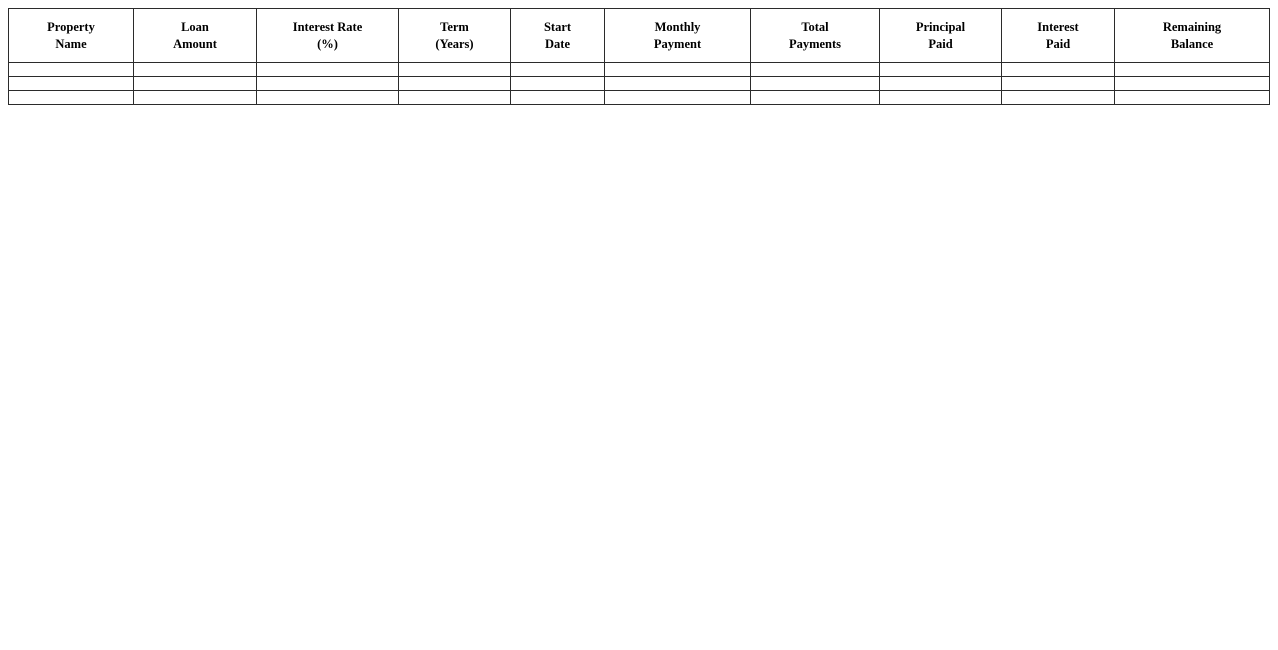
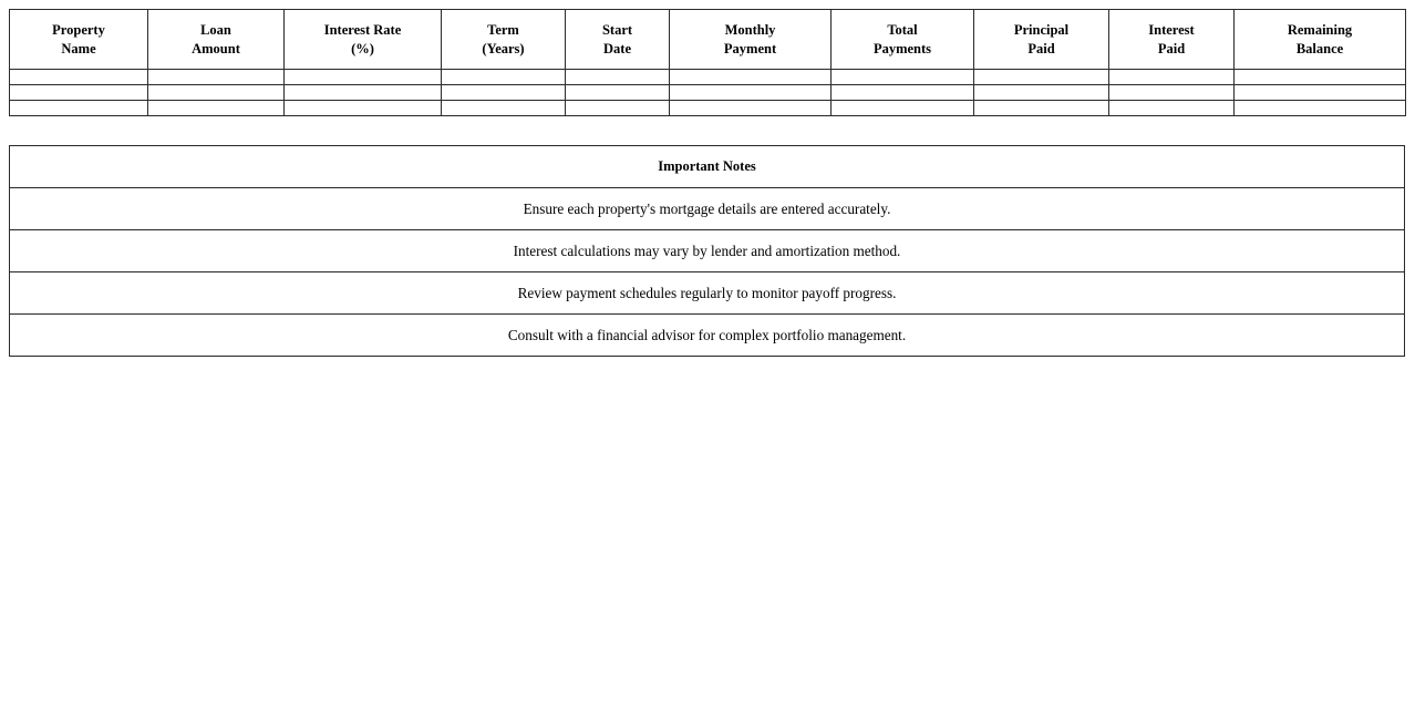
  Property Name	Loan Amount	Interest Rate (%)	Term (Years)	Start Date	Monthly Payment	Total Payments	Principal Paid	Interest Paid	Remaining Balance
+ Important Notes
+ Ensure each property's mortgage details are entered accurately.
+ Interest calculations may vary by lender and amortization method.
+ Review payment schedules regularly to monitor payoff progress.
+ Consult with a financial advisor for complex portfolio management.
